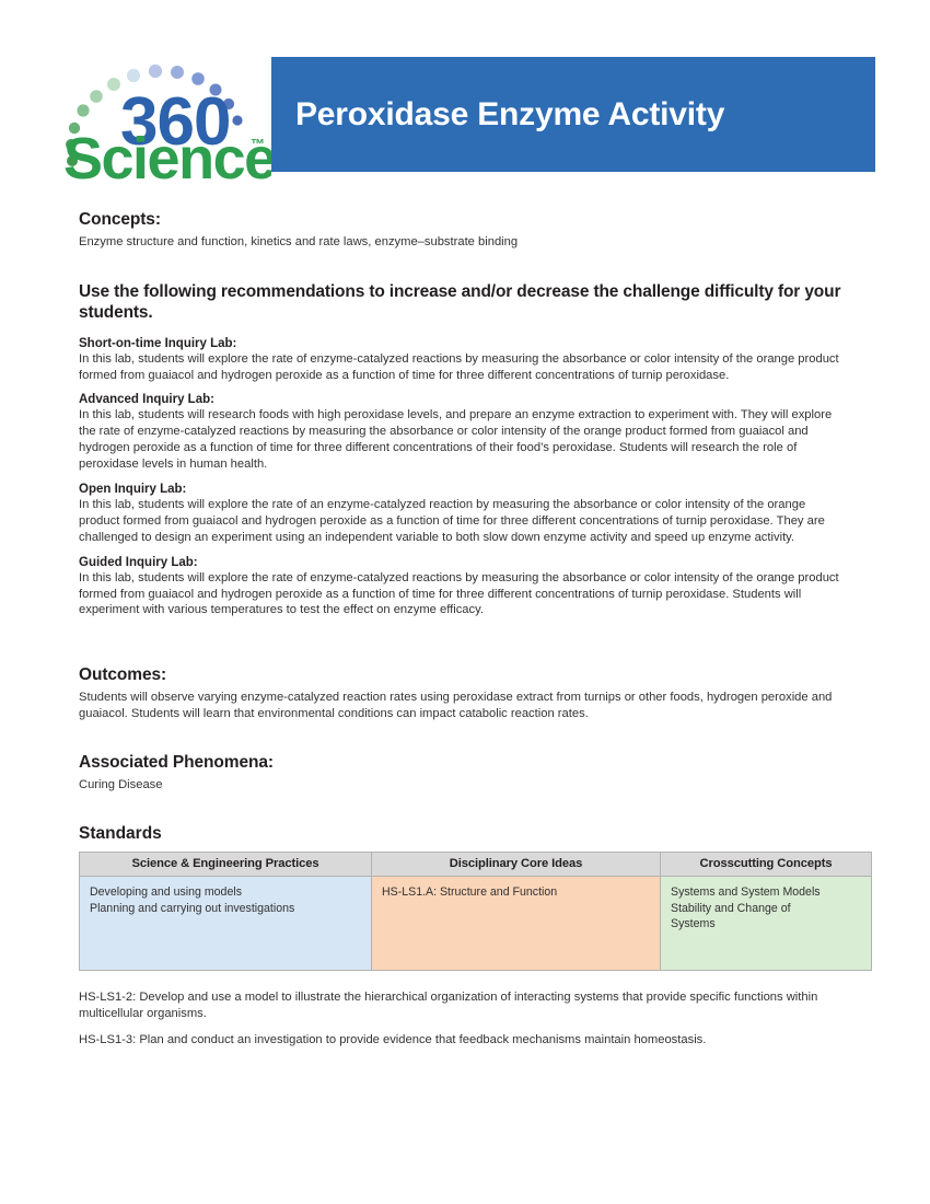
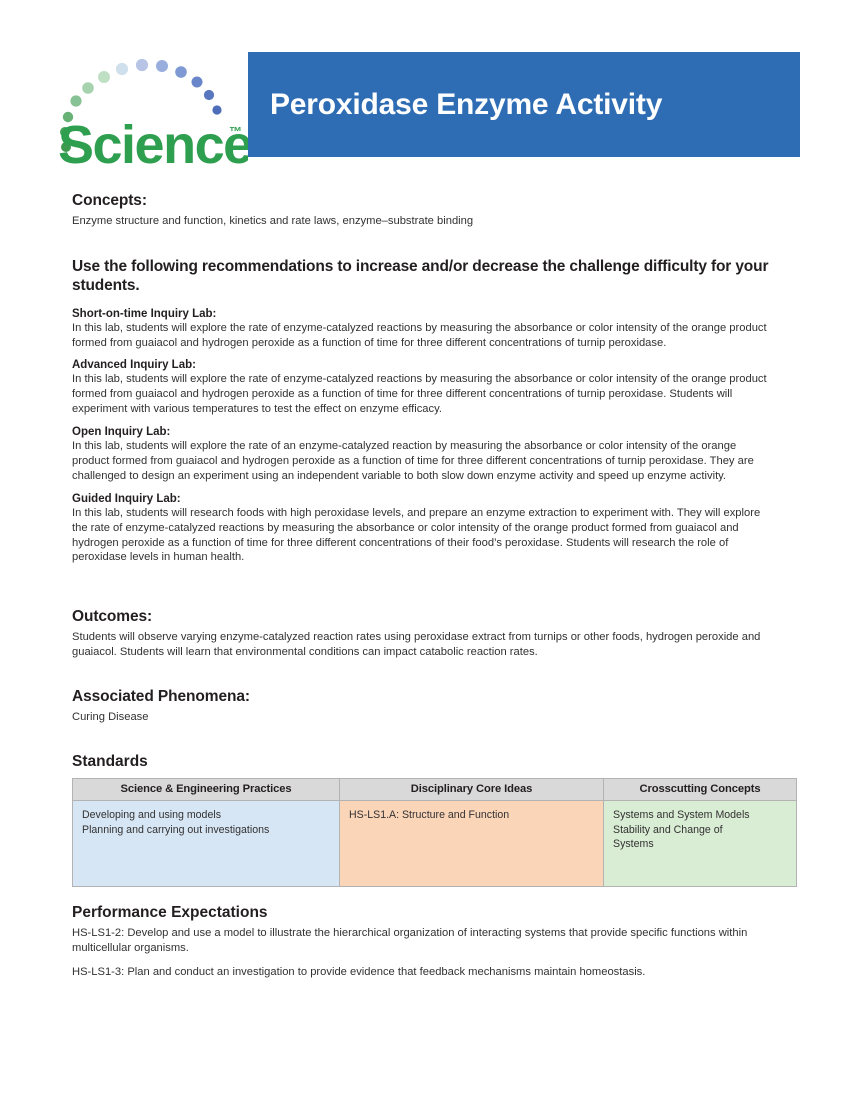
- 360
  Science
  ™
  Peroxidase Enzyme Activity
  Concepts:
  Enzyme structure and function, kinetics and rate laws, enzyme–substrate binding
  Use the following recommendations to increase and/or decrease the challenge difficulty for your students.
  Short-on-time Inquiry Lab:
  In this lab, students will explore the rate of enzyme-catalyzed reactions by measuring the absorbance or color intensity of the orange product formed from guaiacol and hydrogen peroxide as a function of time for three different concentrations of turnip peroxidase.
  Advanced Inquiry Lab:
- In this lab, students will research foods with high peroxidase levels, and prepare an enzyme extraction to experiment with. They will explore the rate of enzyme-catalyzed reactions by measuring the absorbance or color intensity of the orange product formed from guaiacol and hydrogen peroxide as a function of time for three different concentrations of their food’s peroxidase. Students will research the role of peroxidase levels in human health.
+ In this lab, students will explore the rate of enzyme-catalyzed reactions by measuring the absorbance or color intensity of the orange product formed from guaiacol and hydrogen peroxide as a function of time for three different concentrations of turnip peroxidase. Students will experiment with various temperatures to test the effect on enzyme efficacy.
  Open Inquiry Lab:
  In this lab, students will explore the rate of an enzyme-catalyzed reaction by measuring the absorbance or color intensity of the orange product formed from guaiacol and hydrogen peroxide as a function of time for three different concentrations of turnip peroxidase. They are challenged to design an experiment using an independent variable to both slow down enzyme activity and speed up enzyme activity.
  Guided Inquiry Lab:
- In this lab, students will explore the rate of enzyme-catalyzed reactions by measuring the absorbance or color intensity of the orange product formed from guaiacol and hydrogen peroxide as a function of time for three different concentrations of turnip peroxidase. Students will experiment with various temperatures to test the effect on enzyme efficacy.
+ In this lab, students will research foods with high peroxidase levels, and prepare an enzyme extraction to experiment with. They will explore the rate of enzyme-catalyzed reactions by measuring the absorbance or color intensity of the orange product formed from guaiacol and hydrogen peroxide as a function of time for three different concentrations of their food’s peroxidase. Students will research the role of peroxidase levels in human health.
  Outcomes:
  Students will observe varying enzyme-catalyzed reaction rates using peroxidase extract from turnips or other foods, hydrogen peroxide and guaiacol. Students will learn that environmental conditions can impact catabolic reaction rates.
  Associated Phenomena:
  Curing Disease
  Standards
  Science & Engineering Practices	Disciplinary Core Ideas	Crosscutting Concepts
  Developing and using models Planning and carrying out investigations	HS-LS1.A: Structure and Function	Systems and System Models Stability and Change of Systems
+ Performance Expectations
  HS-LS1-2: Develop and use a model to illustrate the hierarchical organization of interacting systems that provide specific functions within multicellular organisms.
  HS-LS1-3: Plan and conduct an investigation to provide evidence that feedback mechanisms maintain homeostasis.
